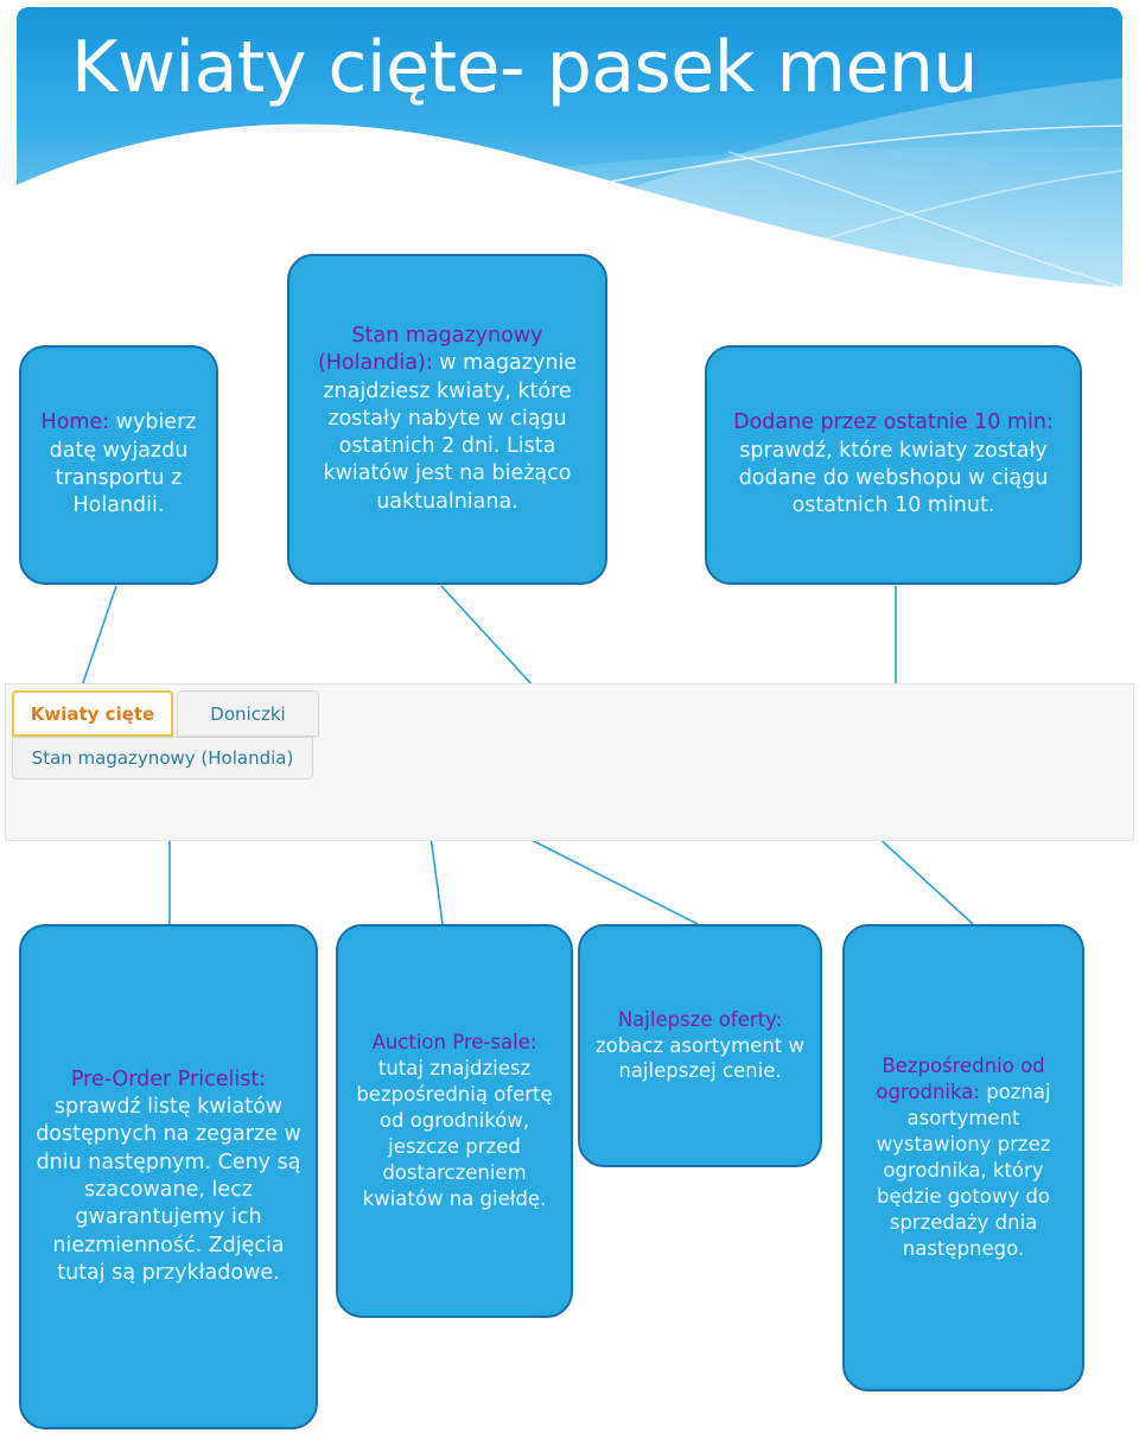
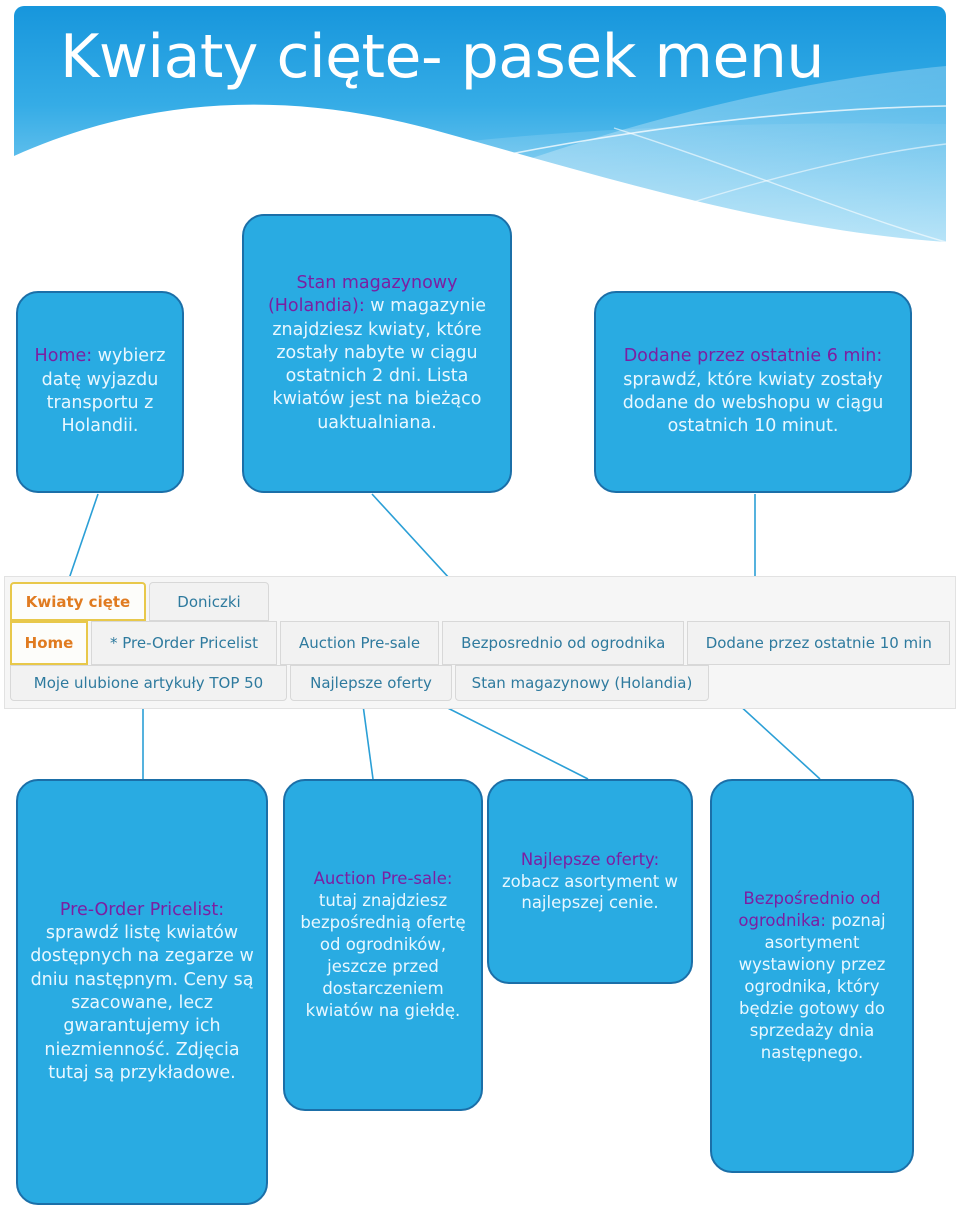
  Kwiaty cięte- pasek menu
  Home: wybierz datę wyjazdu transportu z Holandii.
  Stan magazynowy (Holandia): w magazynie znajdziesz kwiaty, które zostały nabyte w ciągu ostatnich 2 dni. Lista kwiatów jest na bieżąco uaktualniana.
- Dodane przez ostatnie 10 min: sprawdź, które kwiaty zostały dodane do webshopu w ciągu ostatnich 10 minut.
+ Dodane przez ostatnie 6 min: sprawdź, które kwiaty zostały dodane do webshopu w ciągu ostatnich 10 minut.
  Kwiaty cięte
  Doniczki
+ Home
+ * Pre-Order Pricelist
+ Auction Pre-sale
+ Bezposrednio od ogrodnika
+ Dodane przez ostatnie 10 min
+ Moje ulubione artykuły TOP 50
+ Najlepsze oferty
  Stan magazynowy (Holandia)
  Pre-Order Pricelist: sprawdź listę kwiatów dostępnych na zegarze w dniu następnym. Ceny są szacowane, lecz gwarantujemy ich niezmienność. Zdjęcia tutaj są przykładowe.
  Auction Pre-sale: tutaj znajdziesz bezpośrednią ofertę od ogrodników, jeszcze przed dostarczeniem kwiatów na giełdę.
  Najlepsze oferty: zobacz asortyment w najlepszej cenie.
  Bezpośrednio od ogrodnika: poznaj asortyment wystawiony przez ogrodnika, który będzie gotowy do sprzedaży dnia następnego.
